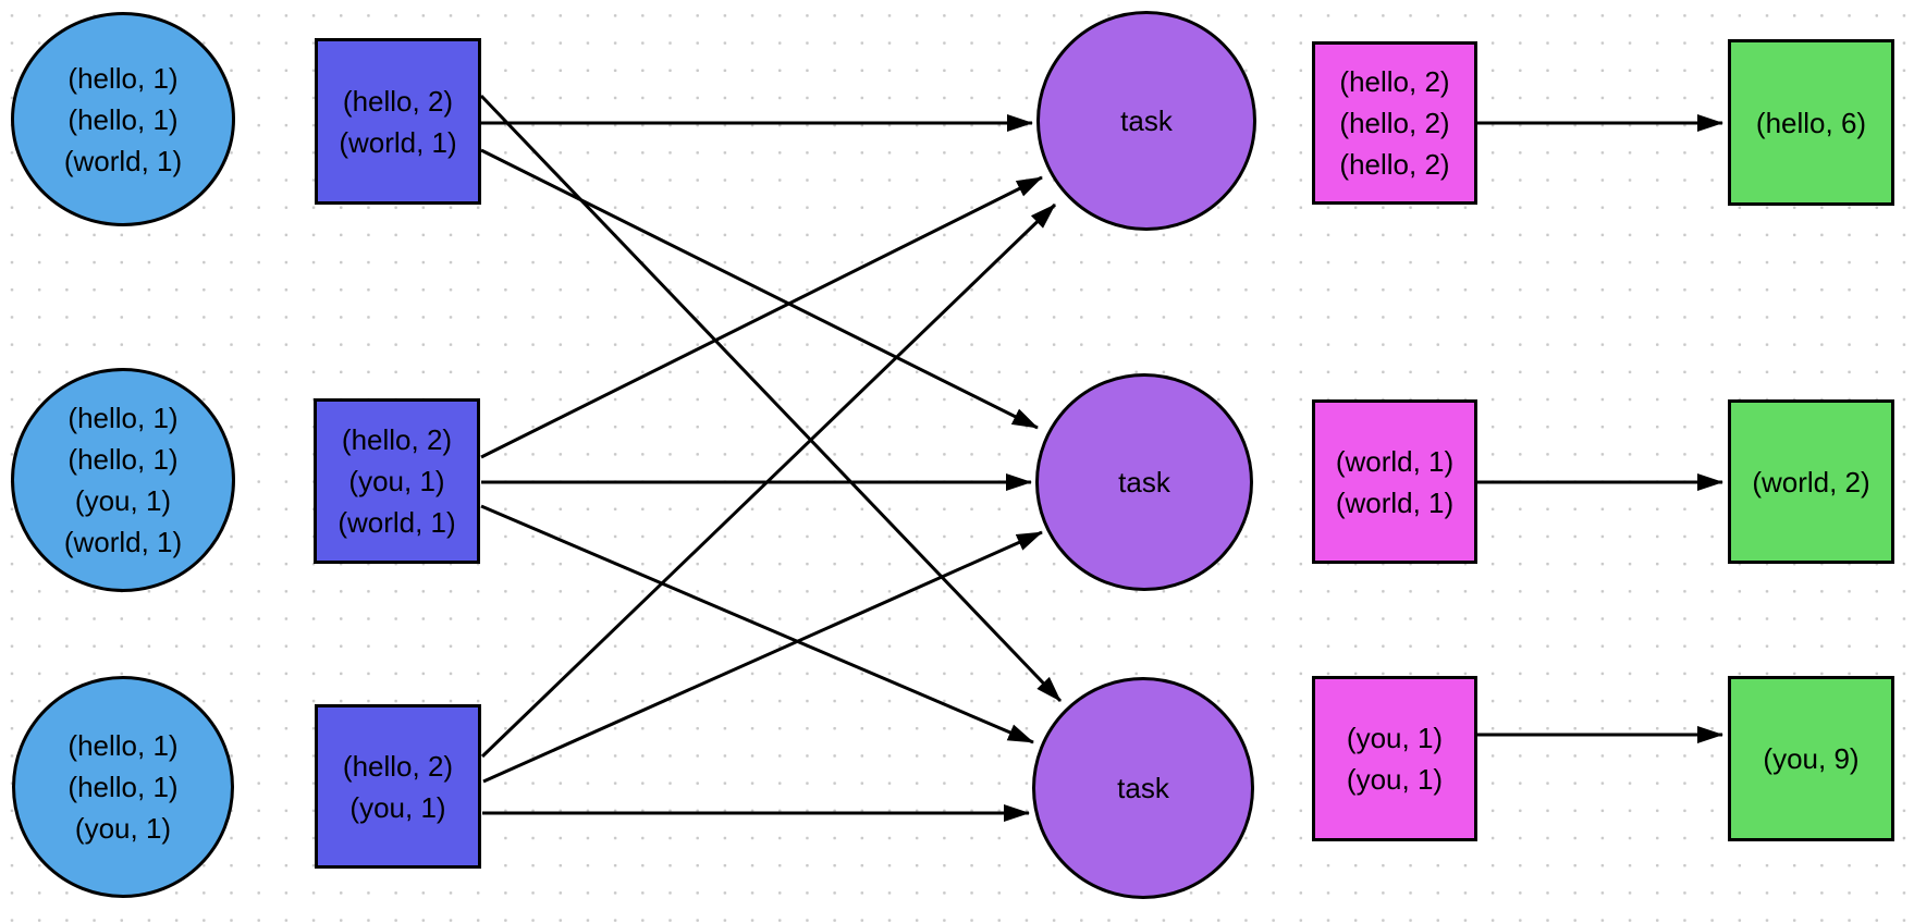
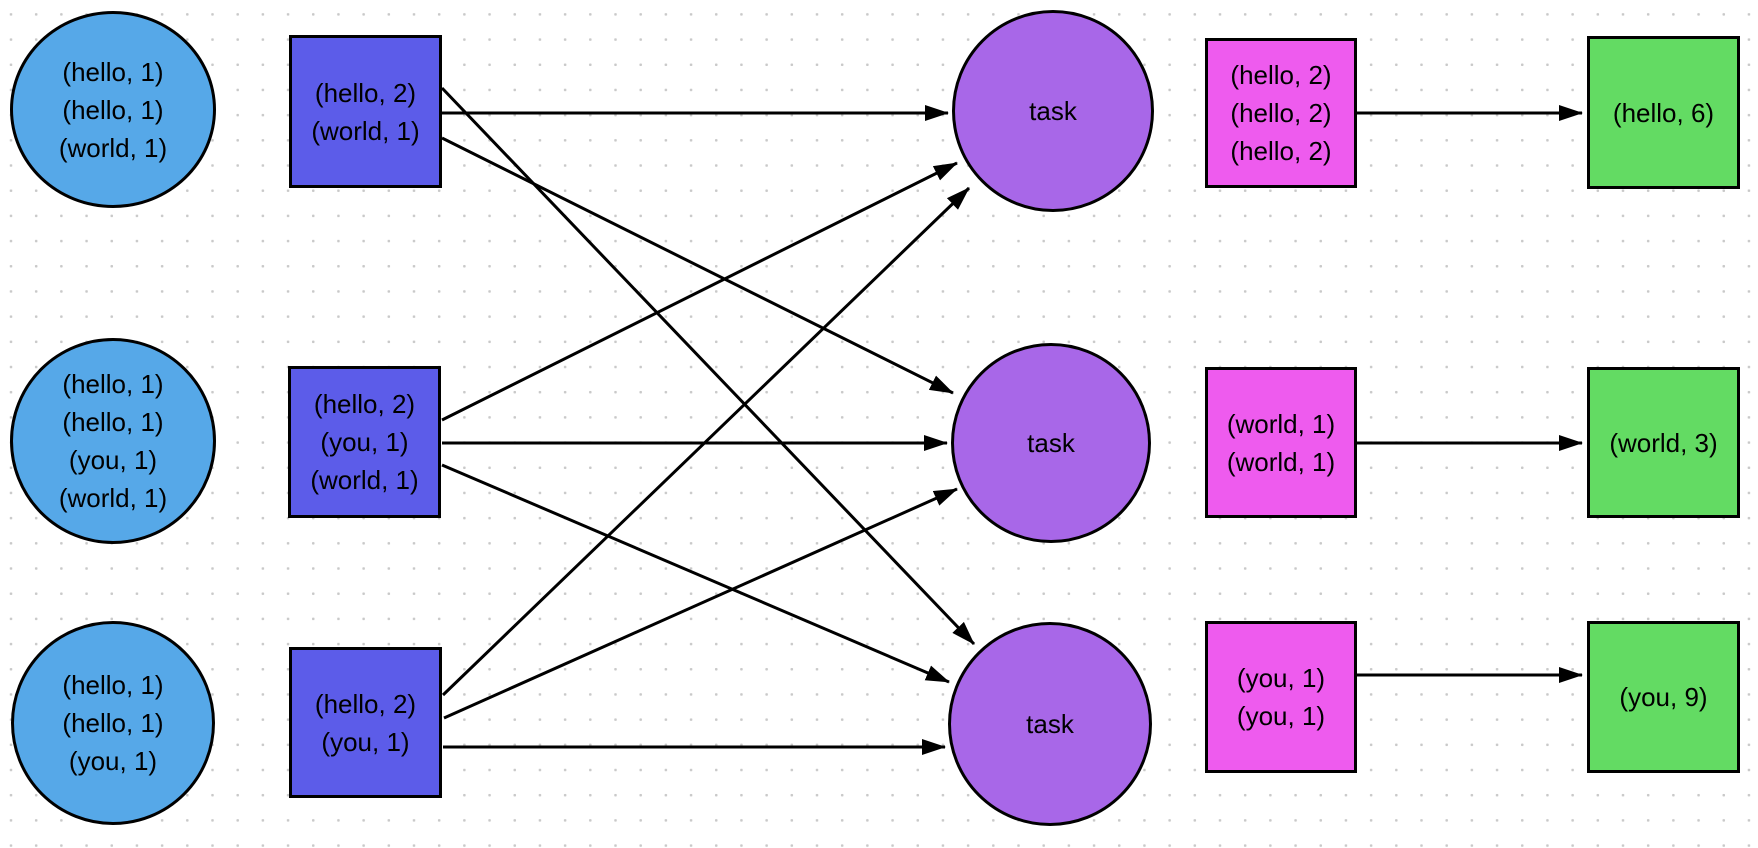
  (hello, 1)
  (hello, 1)
  (world, 1)
  (hello, 1)
  (hello, 1)
  (you, 1)
  (world, 1)
  (hello, 1)
  (hello, 1)
  (you, 1)
  (hello, 2)
  (world, 1)
  (hello, 2)
  (you, 1)
  (world, 1)
  (hello, 2)
  (you, 1)
  task
  task
  task
  (hello, 2)
  (hello, 2)
  (hello, 2)
  (world, 1)
  (world, 1)
  (you, 1)
  (you, 1)
  (hello, 6)
- (world, 2)
+ (world, 3)
  (you, 9)
